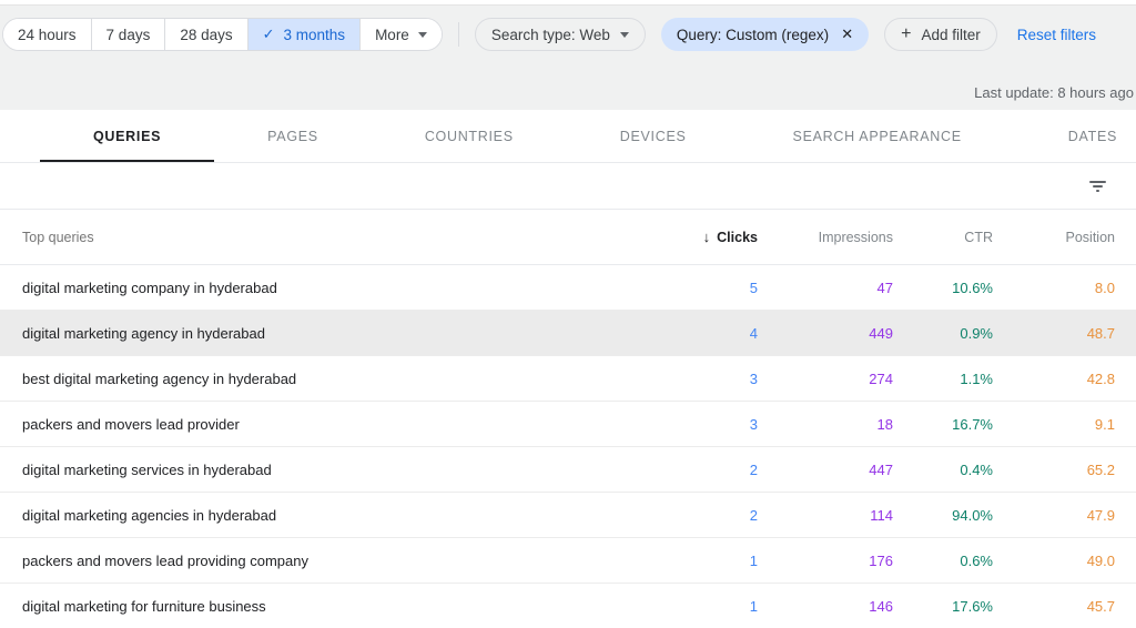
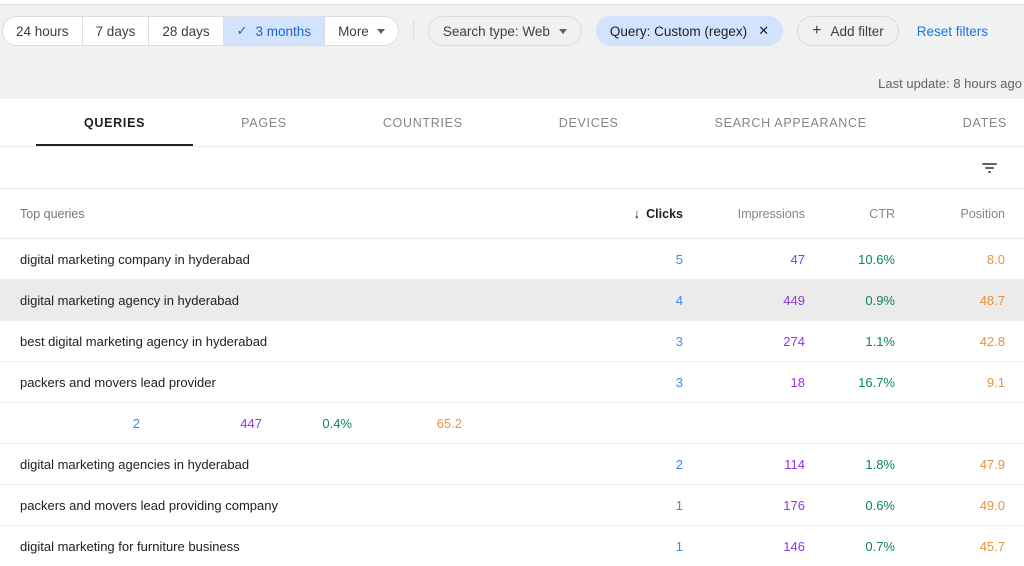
  24 hours
  7 days
  28 days
  ✓
  3 months
  More
  Search type: Web
  Query: Custom (regex)
  ✕
  +
  Add filter
  Reset filters
  Last update: 8 hours ago
  QUERIES
  PAGES
  COUNTRIES
  DEVICES
  SEARCH APPEARANCE
  DATES
  Top queries
  ↓ Clicks
  Impressions
  CTR
  Position
  digital marketing company in hyderabad
  5
  47
  10.6%
  8.0
  digital marketing agency in hyderabad
  4
  449
  0.9%
  48.7
  best digital marketing agency in hyderabad
  3
  274
  1.1%
  42.8
  packers and movers lead provider
  3
  18
  16.7%
  9.1
- digital marketing services in hyderabad
  2
  447
  0.4%
  65.2
  digital marketing agencies in hyderabad
  2
  114
- 94.0%
+ 1.8%
  47.9
  packers and movers lead providing company
  1
  176
  0.6%
  49.0
  digital marketing for furniture business
  1
  146
- 17.6%
+ 0.7%
  45.7
